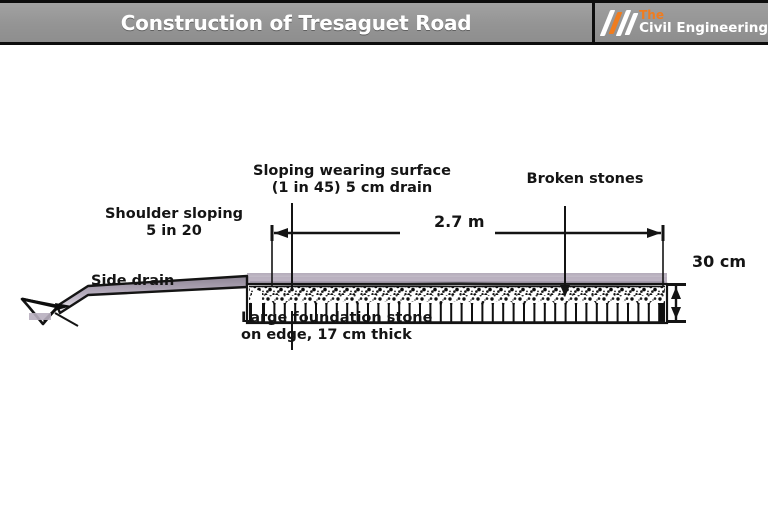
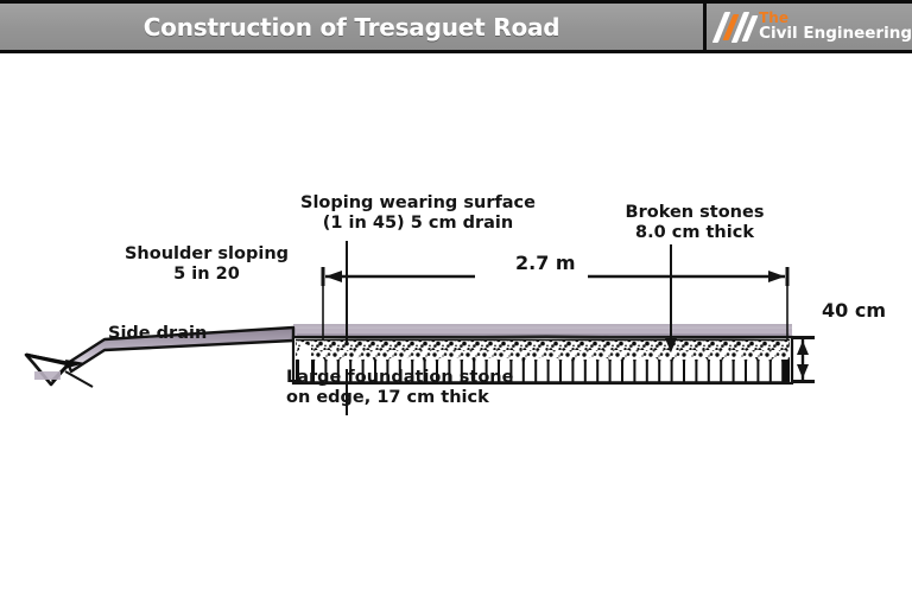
  Construction of Tresaguet Road
  The
  Civil Engineering
  Shoulder sloping
  5 in 20
  Side drain
  Sloping wearing surface
  (1 in 45) 5 cm drain
  Broken stones
+ 8.0 cm thick
  Large foundation stone
  on edge, 17 cm thick
  2.7 m
- 30 cm
+ 40 cm
